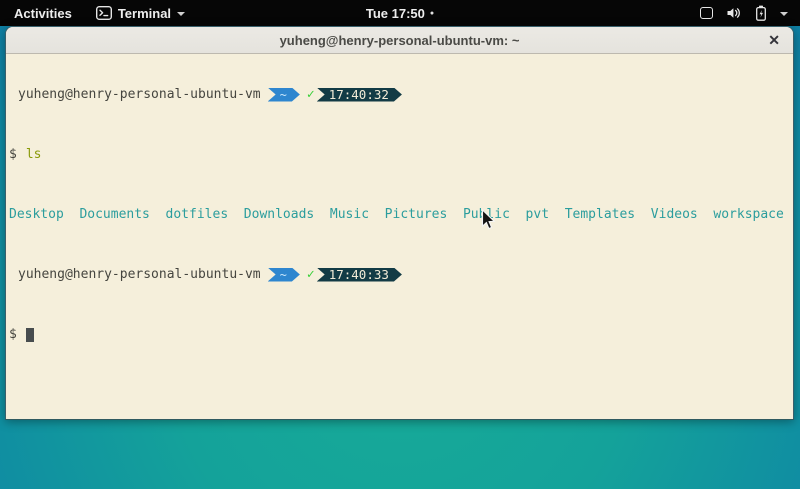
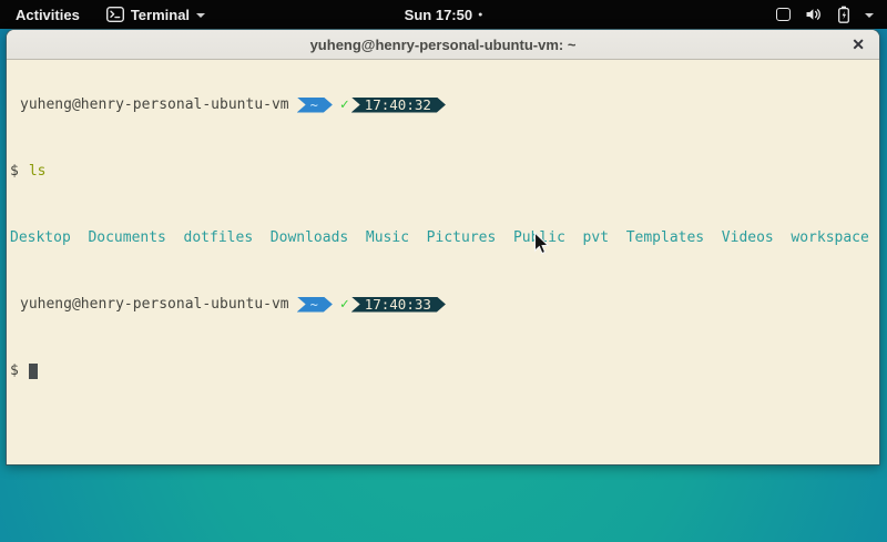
  Activities
  Terminal
- Tue 17:50
+ Sun 17:50
  yuheng@henry-personal-ubuntu-vm: ~
  ✕
  yuheng@henry-personal-ubuntu-vm
  ~
  ✓
  17:40:32
  $
  ls
  Desktop Documents dotfiles Downloads Music Pictures Pulic pvt Templates Videos workspace
  yuheng@henry-personal-ubuntu-vm
  ~
  ✓
  17:40:33
  $
